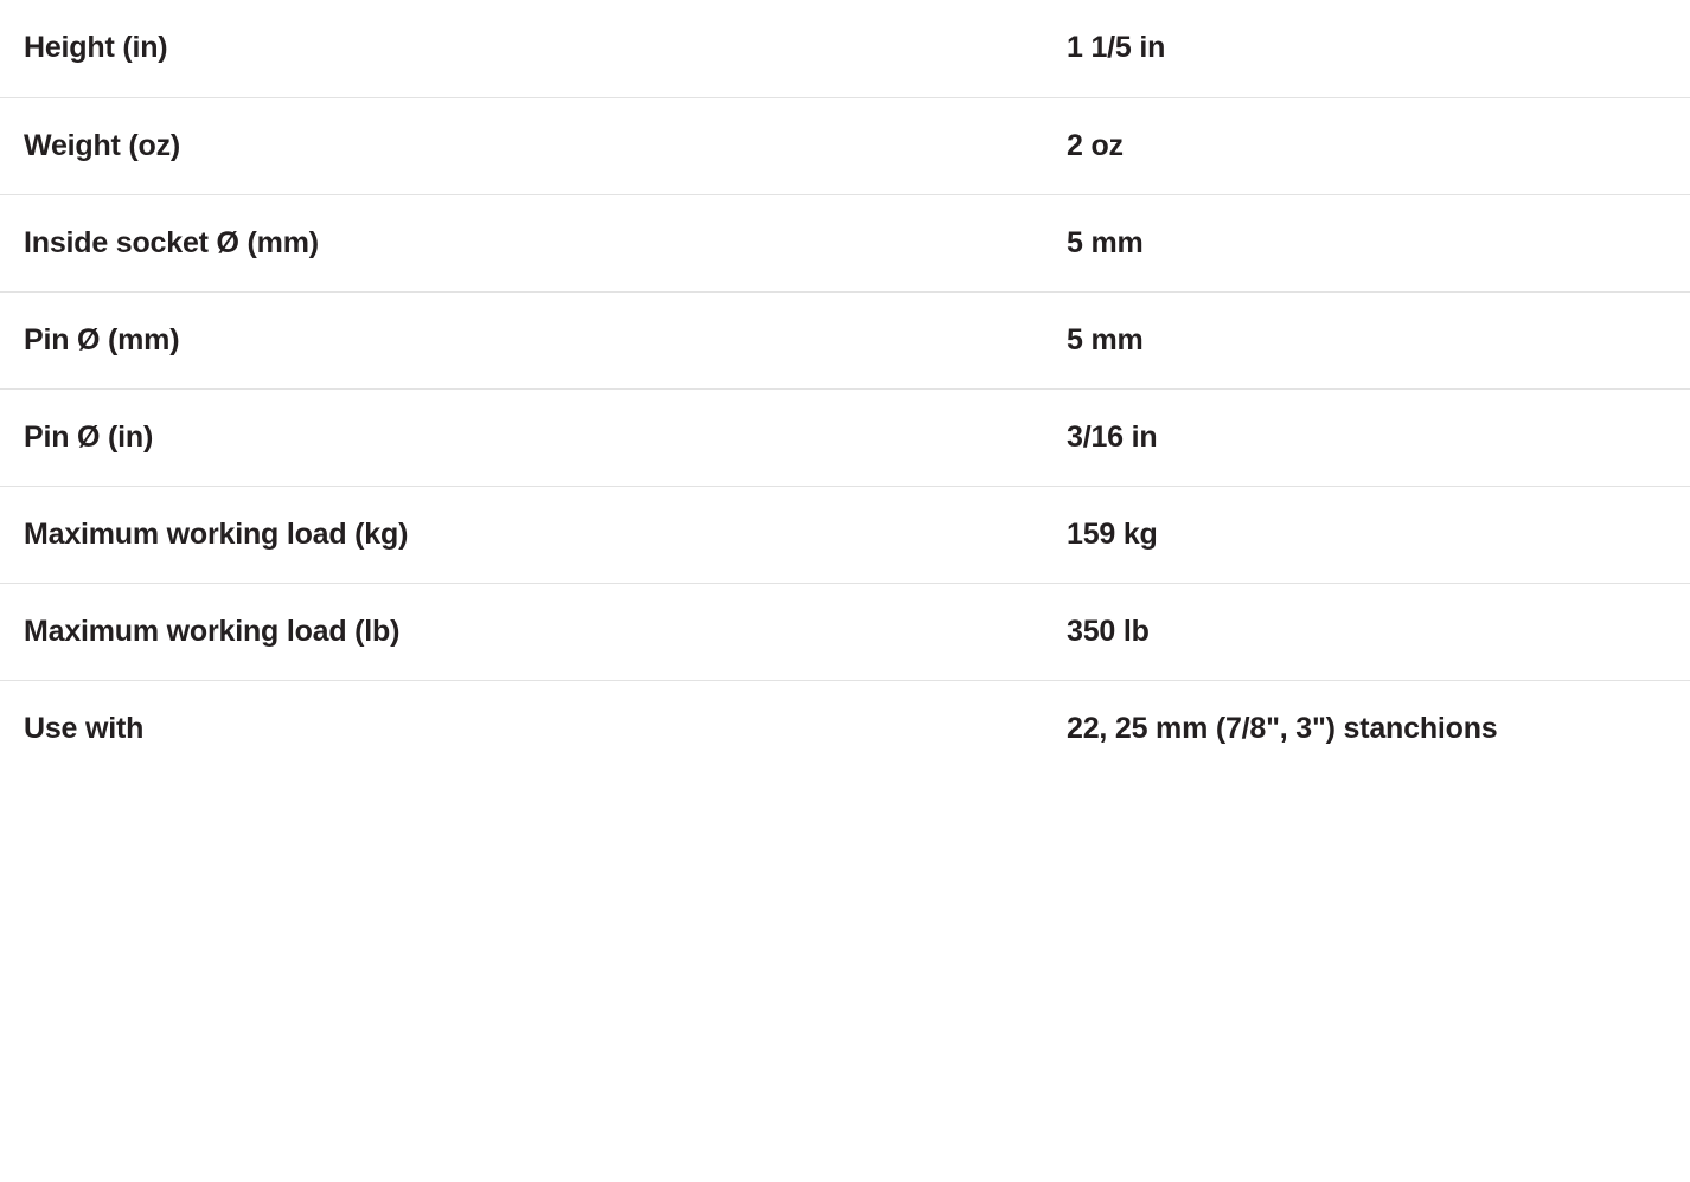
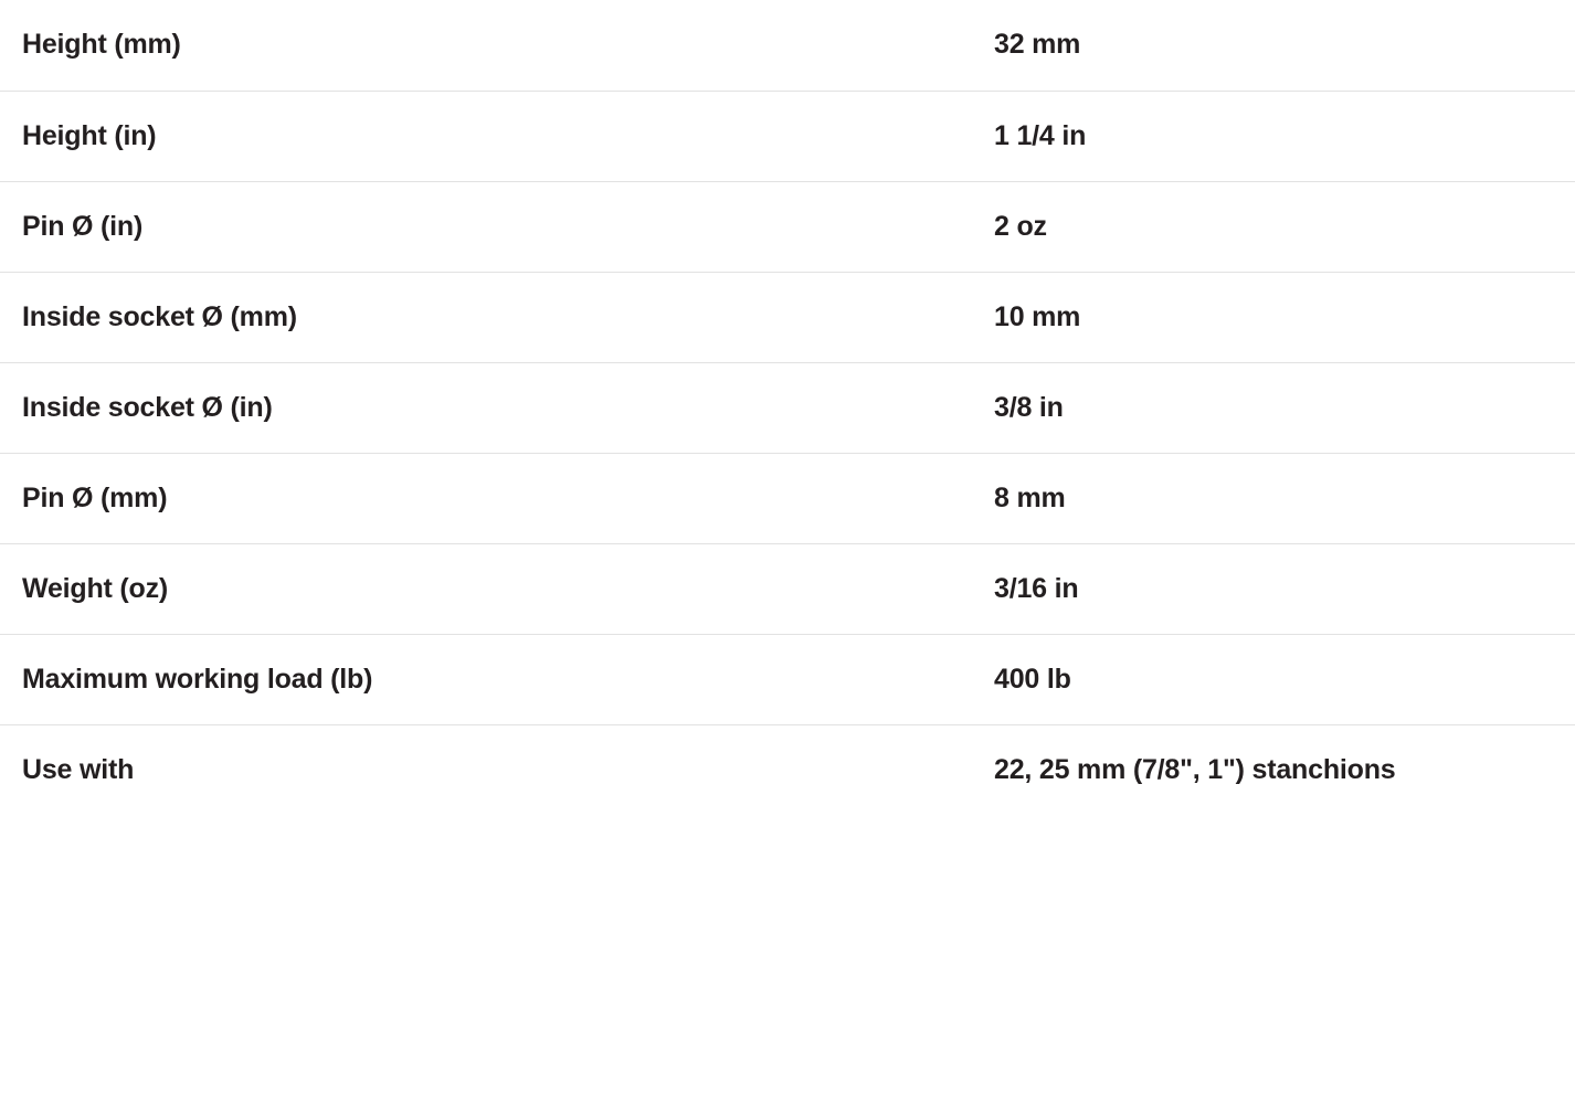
+ Height (mm)	32 mm
- Height (in)	1 1/5 in
+ Height (in)	1 1/4 in
- Weight (oz)	2 oz
+ Pin Ø (in)	2 oz
- Inside socket Ø (mm)	5 mm
+ Inside socket Ø (mm)	10 mm
+ Inside socket Ø (in)	3/8 in
- Pin Ø (mm)	5 mm
+ Pin Ø (mm)	8 mm
- Pin Ø (in)	3/16 in
+ Weight (oz)	3/16 in
- Maximum working load (kg)	159 kg
- Maximum working load (lb)	350 lb
+ Maximum working load (lb)	400 lb
- Use with	22, 25 mm (7/8", 3") stanchions
+ Use with	22, 25 mm (7/8", 1") stanchions
